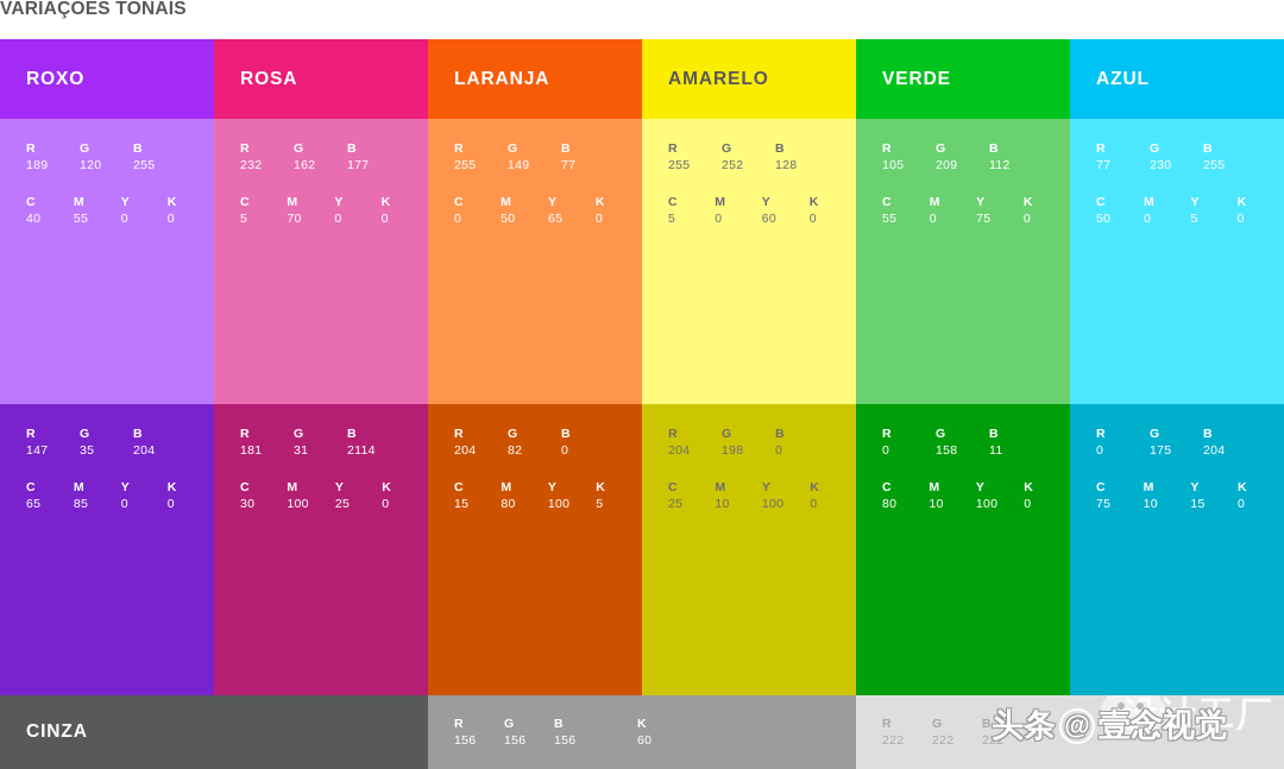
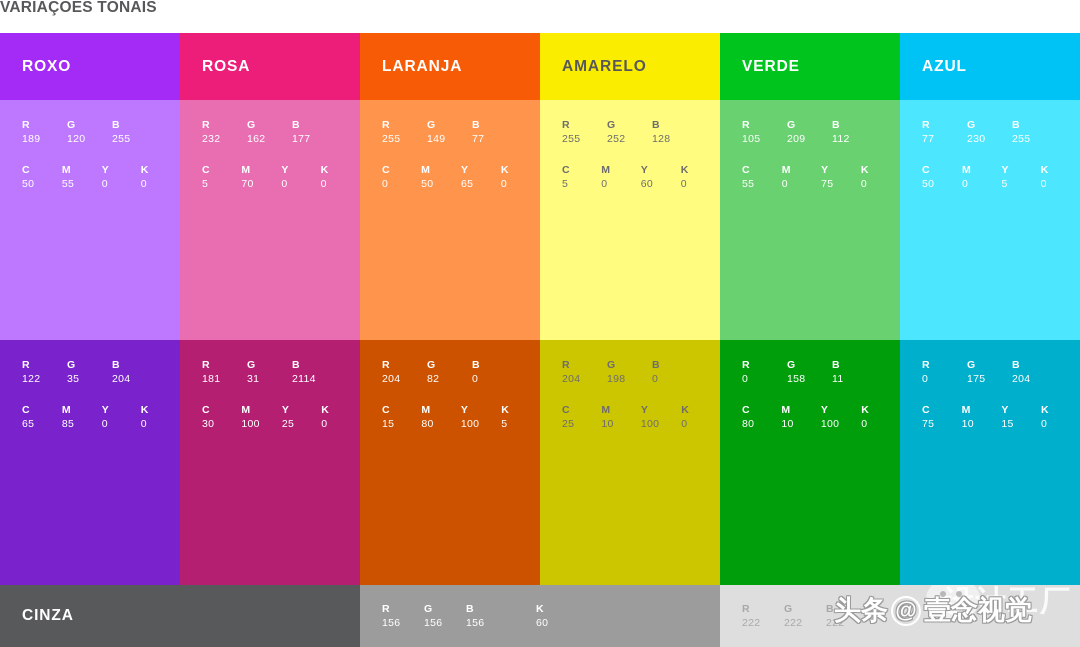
  VARIAÇOES TONAIS
  ROXO
  ROSA
  LARANJA
  AMARELO
  VERDE
  AZUL
  R	G	B
  189	120	255
  C	M	Y	K
- 40	55	0	0
+ 50	55	0	0
  R	G	B
  232	162	177
  C	M	Y	K
  5	70	0	0
  R	G	B
  255	149	77
  C	M	Y	K
  0	50	65	0
  R	G	B
  255	252	128
  C	M	Y	K
  5	0	60	0
  R	G	B
  105	209	112
  C	M	Y	K
  55	0	75	0
  R	G	B
  77	230	255
  C	M	Y	K
  50	0	5	0
  R	G	B
- 147	35	204
+ 122	35	204
  C	M	Y	K
  65	85	0	0
  R	G	B
  181	31	2114
  C	M	Y	K
  30	100	25	0
  R	G	B
  204	82	0
  C	M	Y	K
  15	80	100	5
  R	G	B
  204	198	0
  C	M	Y	K
  25	10	100	0
  R	G	B
  0	158	11
  C	M	Y	K
  80	10	100	0
  R	G	B
  0	175	204
  C	M	Y	K
  75	10	15	0
  CINZA
  R	G	B		K
  156	156	156		60
  R	G	B
  222	222	222
  计工厂
  头条
  壹念视觉
